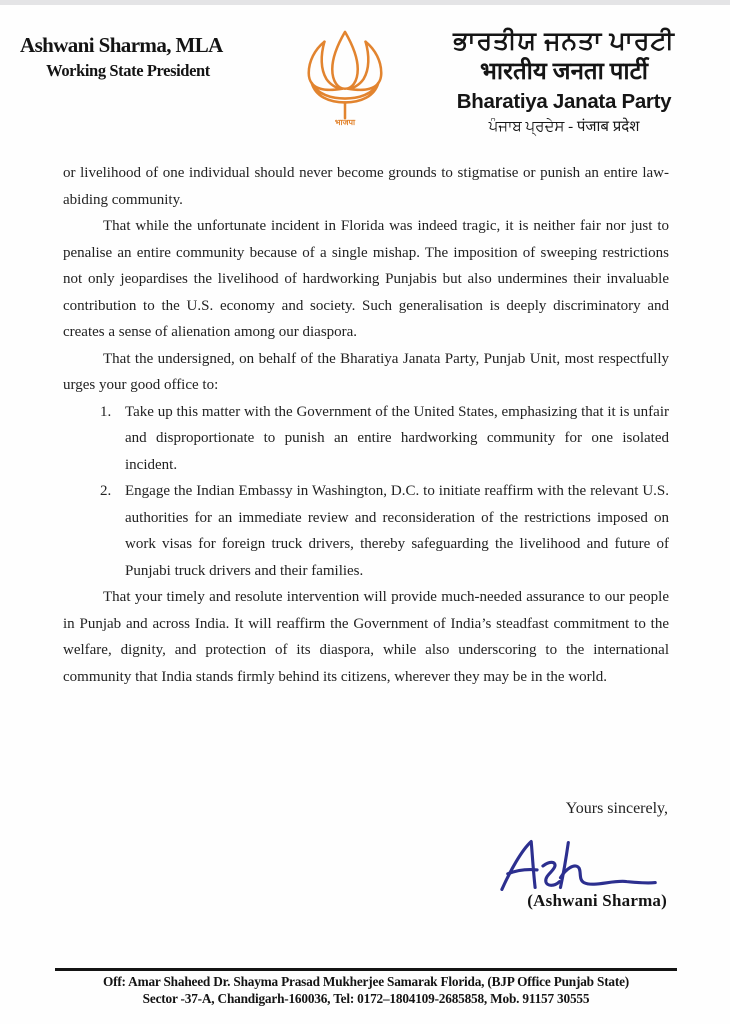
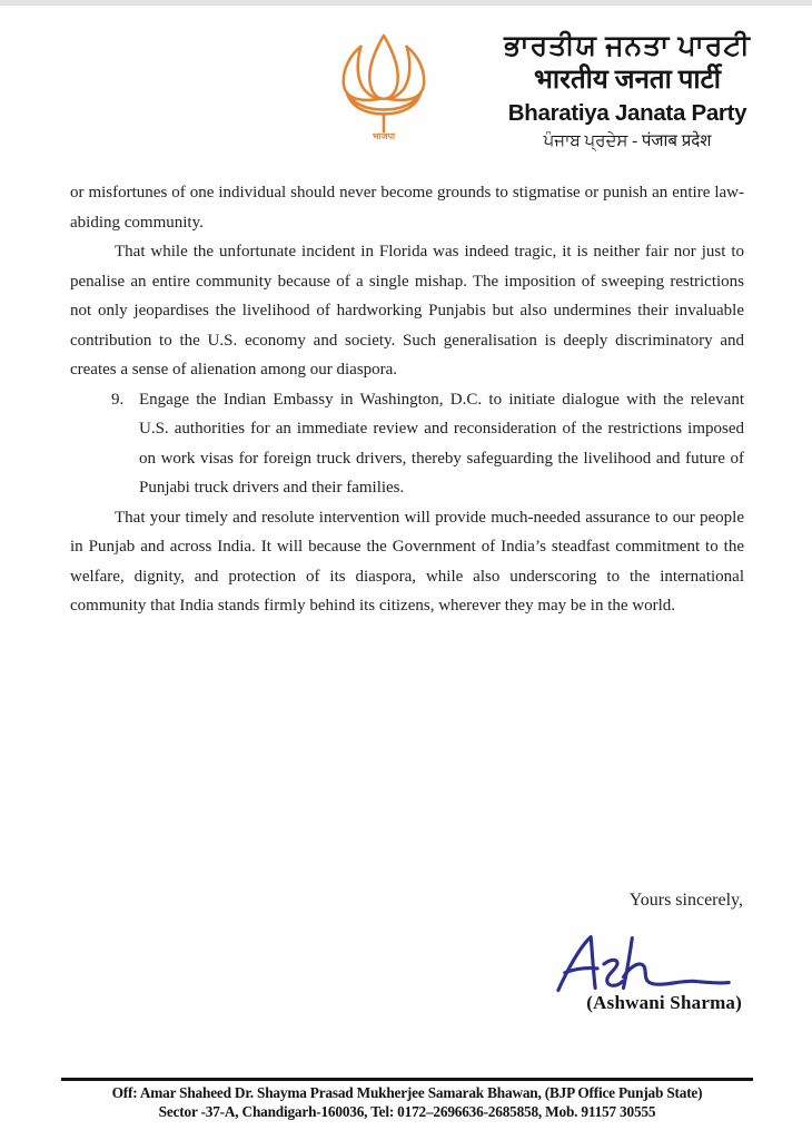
- Ashwani Sharma, MLA
- Working State President
  भाजपा
  ਭਾਰਤੀਯ ਜਨਤਾ ਪਾਰਟੀ
  भारतीय जनता पार्टी
  Bharatiya Janata Party
  ਪੰਜਾਬ ਪ੍ਰਦੇਸ - पंजाब प्रदेश
- or livelihood of one individual should never become grounds to stigmatise or punish an entire law-abiding community.
+ or misfortunes of one individual should never become grounds to stigmatise or punish an entire law-abiding community.
  That while the unfortunate incident in Florida was indeed tragic, it is neither fair nor just to penalise an entire community because of a single mishap. The imposition of sweeping restrictions not only jeopardises the livelihood of hardworking Punjabis but also undermines their invaluable contribution to the U.S. economy and society. Such generalisation is deeply discriminatory and creates a sense of alienation among our diaspora.
- That the undersigned, on behalf of the Bharatiya Janata Party, Punjab Unit, most respectfully urges your good office to:
- 1.
- Take up this matter with the Government of the United States, emphasizing that it is unfair and disproportionate to punish an entire hardworking community for one isolated incident.
- 2.
+ 9.
- Engage the Indian Embassy in Washington, D.C. to initiate reaffirm with the relevant U.S. authorities for an immediate review and reconsideration of the restrictions imposed on work visas for foreign truck drivers, thereby safeguarding the livelihood and future of Punjabi truck drivers and their families.
+ Engage the Indian Embassy in Washington, D.C. to initiate dialogue with the relevant U.S. authorities for an immediate review and reconsideration of the restrictions imposed on work visas for foreign truck drivers, thereby safeguarding the livelihood and future of Punjabi truck drivers and their families.
- That your timely and resolute intervention will provide much-needed assurance to our people in Punjab and across India. It will reaffirm the Government of India’s steadfast commitment to the welfare, dignity, and protection of its diaspora, while also underscoring to the international community that India stands firmly behind its citizens, wherever they may be in the world.
+ That your timely and resolute intervention will provide much-needed assurance to our people in Punjab and across India. It will because the Government of India’s steadfast commitment to the welfare, dignity, and protection of its diaspora, while also underscoring to the international community that India stands firmly behind its citizens, wherever they may be in the world.
  Yours sincerely,
  (Ashwani Sharma)
- Off: Amar Shaheed Dr. Shayma Prasad Mukherjee Samarak Florida, (BJP Office Punjab State)
+ Off: Amar Shaheed Dr. Shayma Prasad Mukherjee Samarak Bhawan, (BJP Office Punjab State)
- Sector -37-A, Chandigarh-160036, Tel: 0172–1804109-2685858, Mob. 91157 30555
+ Sector -37-A, Chandigarh-160036, Tel: 0172–2696636-2685858, Mob. 91157 30555
